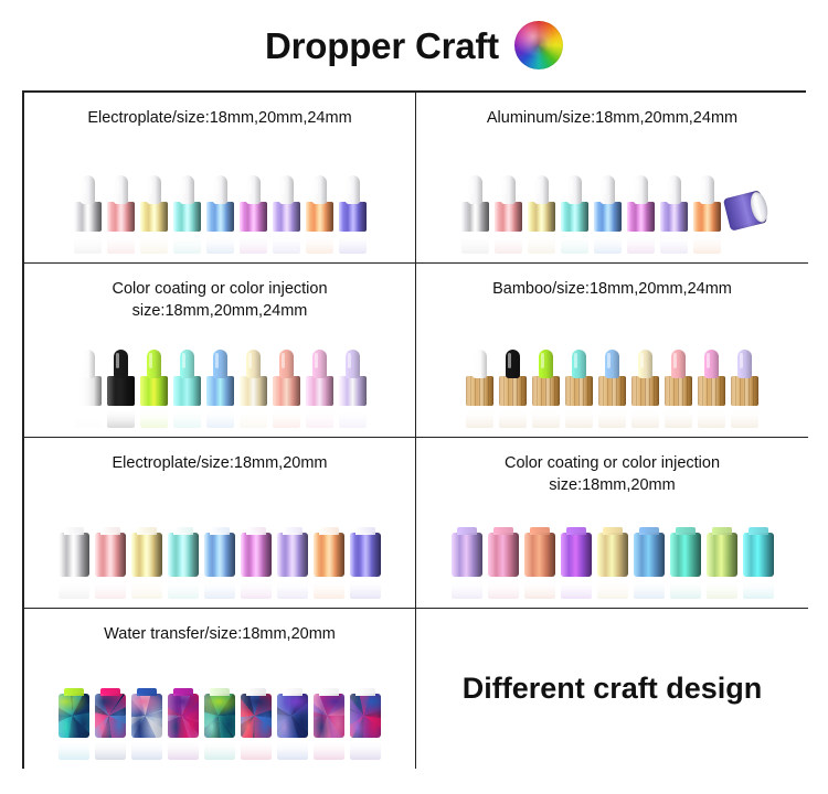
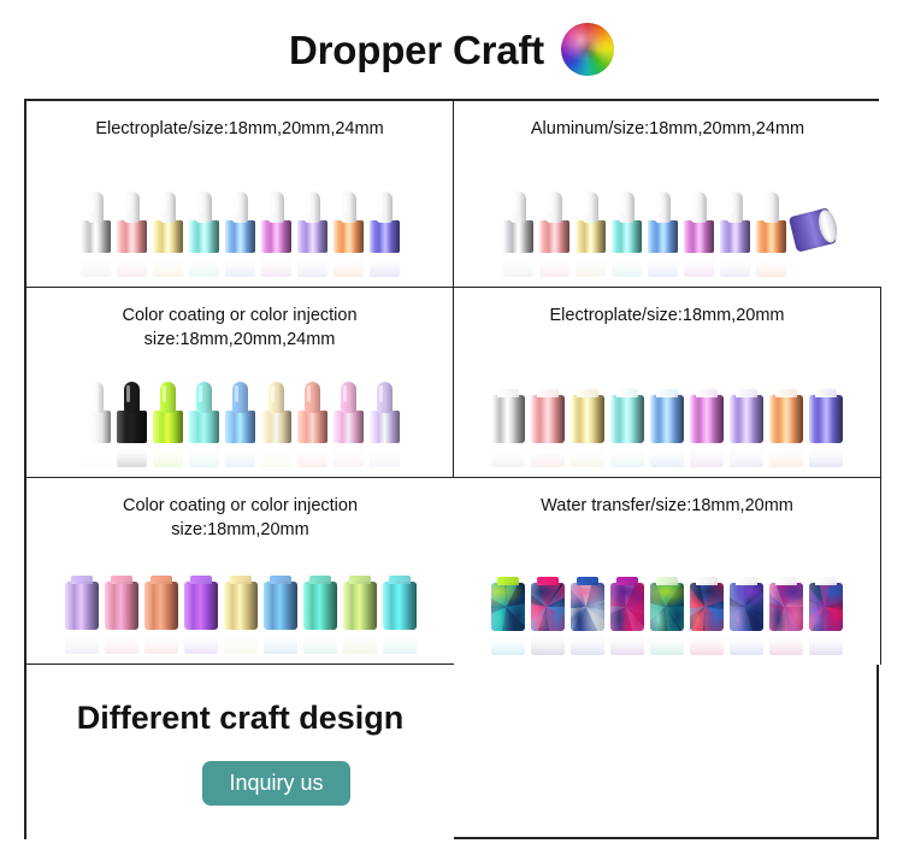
  Dropper Craft
  Electroplate/size:18mm,20mm,24mm
  Aluminum/size:18mm,20mm,24mm
  Color coating or color injection
  size:18mm,20mm,24mm
- Bamboo/size:18mm,20mm,24mm
  Electroplate/size:18mm,20mm
  Color coating or color injection
  size:18mm,20mm
  Water transfer/size:18mm,20mm
  Different craft design
+ Inquiry us
